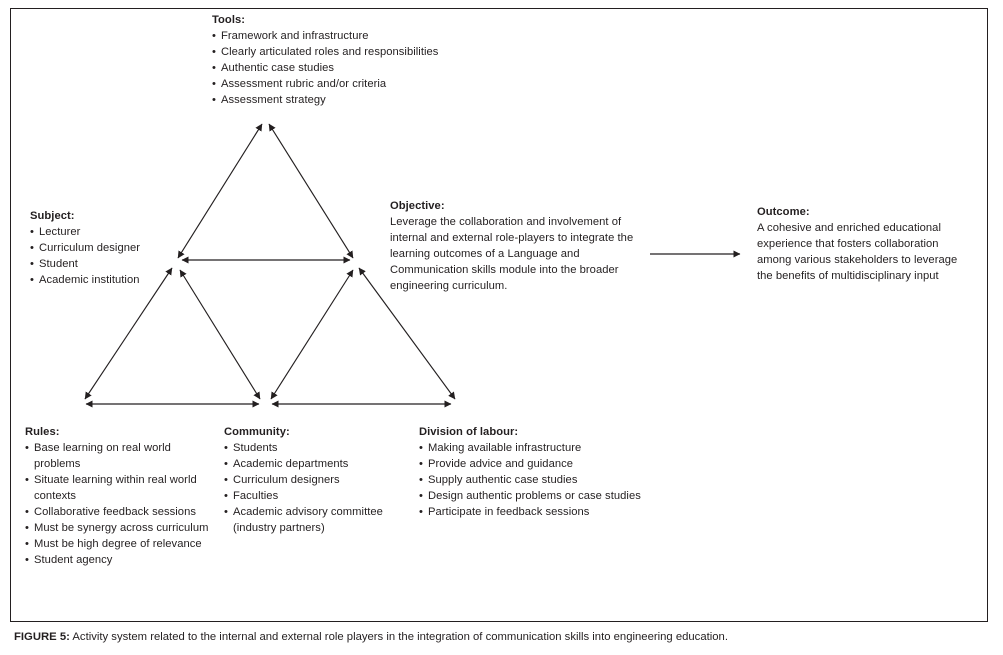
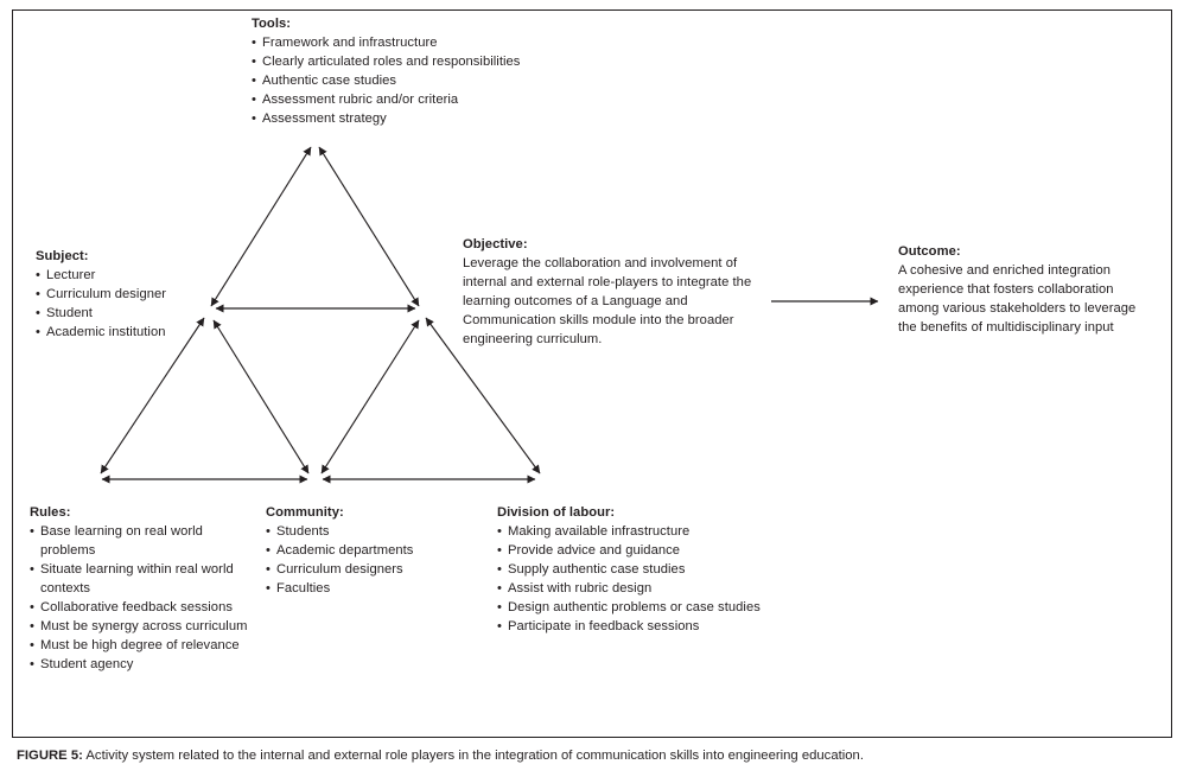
  Tools:
  Framework and infrastructure
  Clearly articulated roles and responsibilities
  Authentic case studies
  Assessment rubric and/or criteria
  Assessment strategy
  Subject:
  Lecturer
  Curriculum designer
  Student
  Academic institution
  Objective:
  Leverage the collaboration and involvement of internal and external role-players to integrate the learning outcomes of a Language and Communication skills module into the broader engineering curriculum.
  Outcome:
- A cohesive and enriched educational experience that fosters collaboration among various stakeholders to leverage the benefits of multidisciplinary input
+ A cohesive and enriched integration experience that fosters collaboration among various stakeholders to leverage the benefits of multidisciplinary input
  Rules:
  Base learning on real world problems
  Situate learning within real world contexts
  Collaborative feedback sessions
  Must be synergy across curriculum
  Must be high degree of relevance
  Student agency
  Community:
  Students
  Academic departments
  Curriculum designers
  Faculties
- Academic advisory committee (industry partners)
  Division of labour:
  Making available infrastructure
  Provide advice and guidance
  Supply authentic case studies
+ Assist with rubric design
  Design authentic problems or case studies
  Participate in feedback sessions
  FIGURE 5: Activity system related to the internal and external role players in the integration of communication skills into engineering education.
